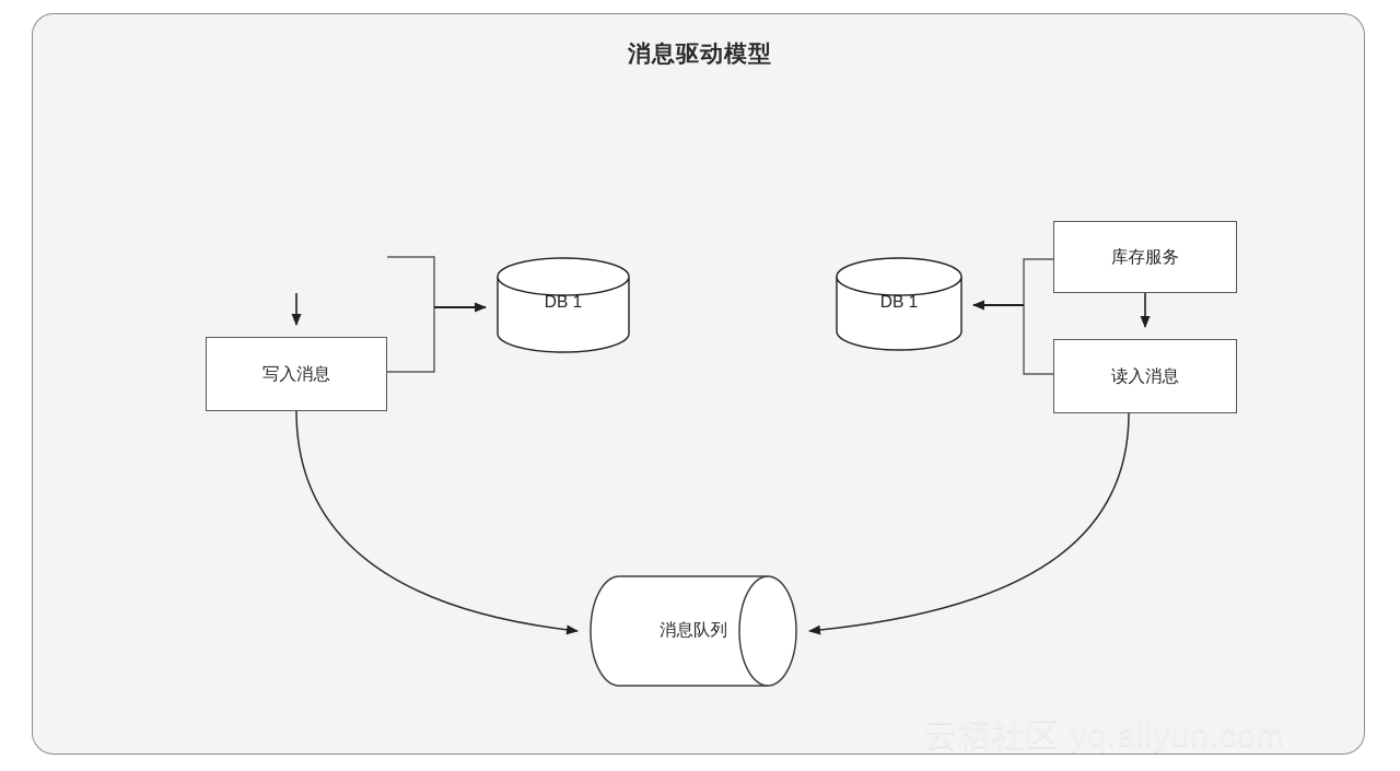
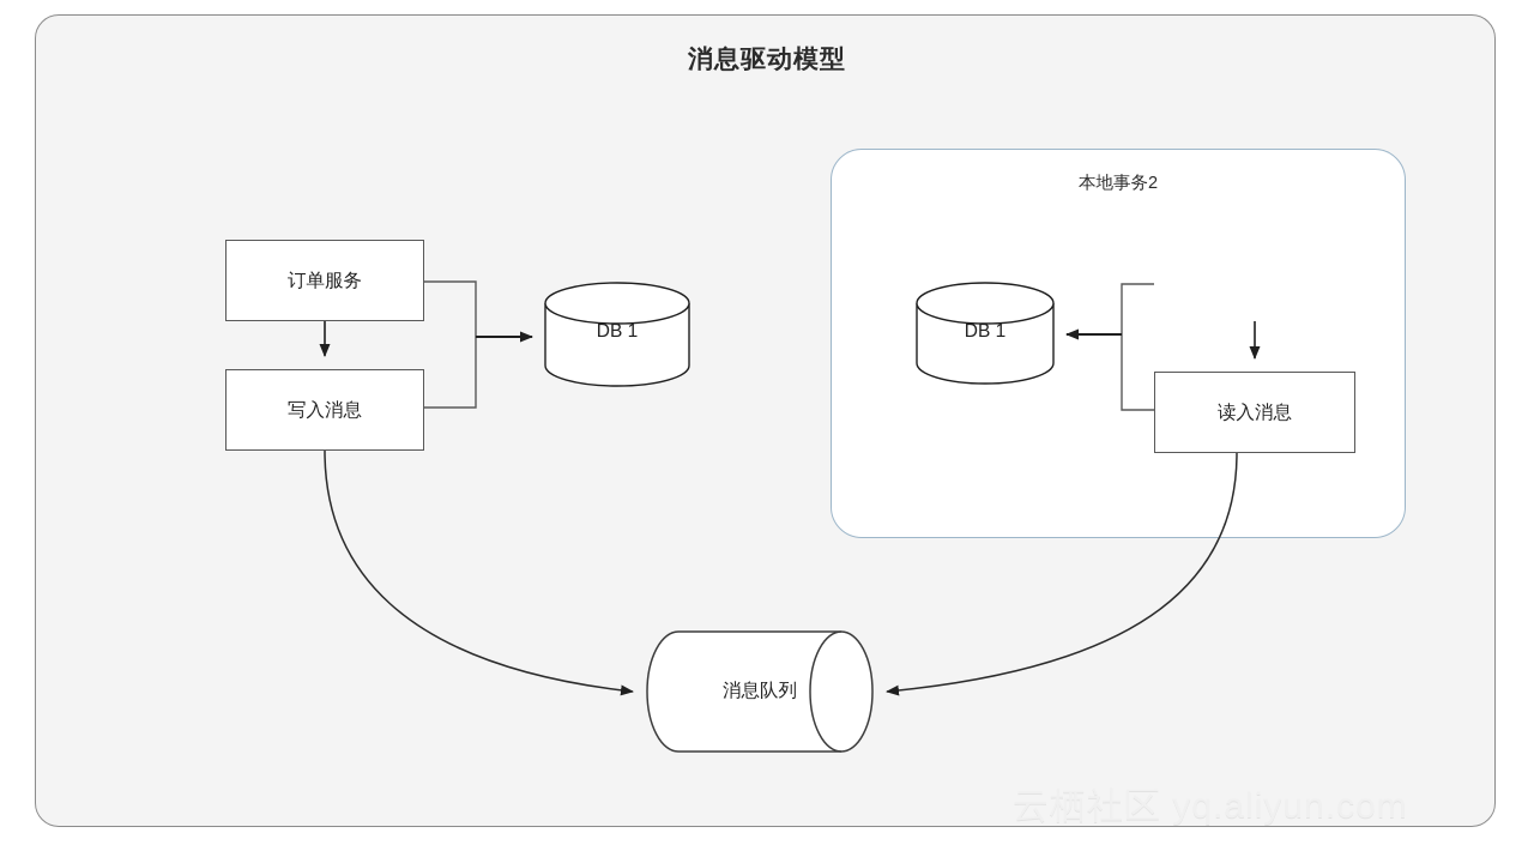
  消息驱动模型
+ 本地事务2
+ 订单服务
  写入消息
- 库存服务
  读入消息
  DB 1
  DB 1
  消息队列
  云栖社区 yq.aliyun.com
